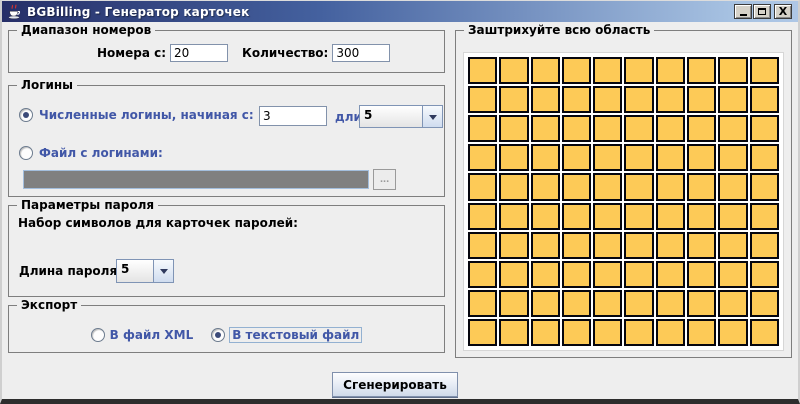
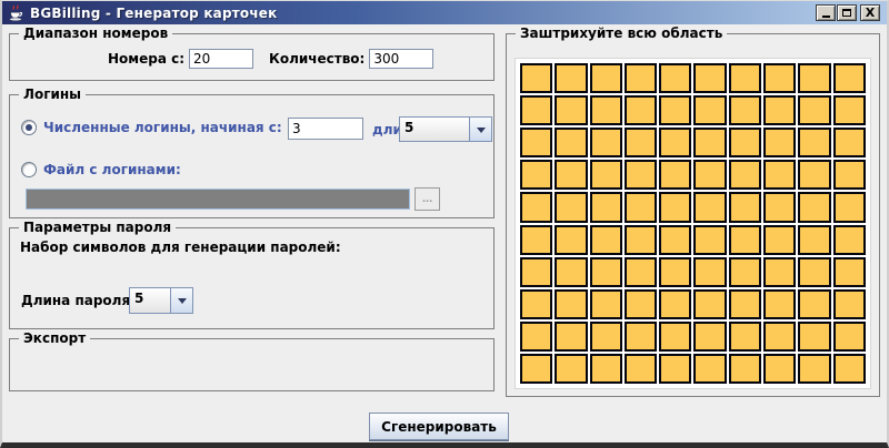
  BGBilling - Генератор карточек
  X
  Диапазон номеров
  Номера с:
  20
  Количество:
  300
  Логины
  Численные логины, начиная с:
  3
  5
  Файл с логинами:
  ...
  Параметры пароля
- Набор символов для карточек паролей:
+ Набор символов для генерации паролей:
  Длина пароля
  5
  Экспорт
- В файл XML
- В текстовый файл
  Заштрихуйте всю область
  Сгенерировать
